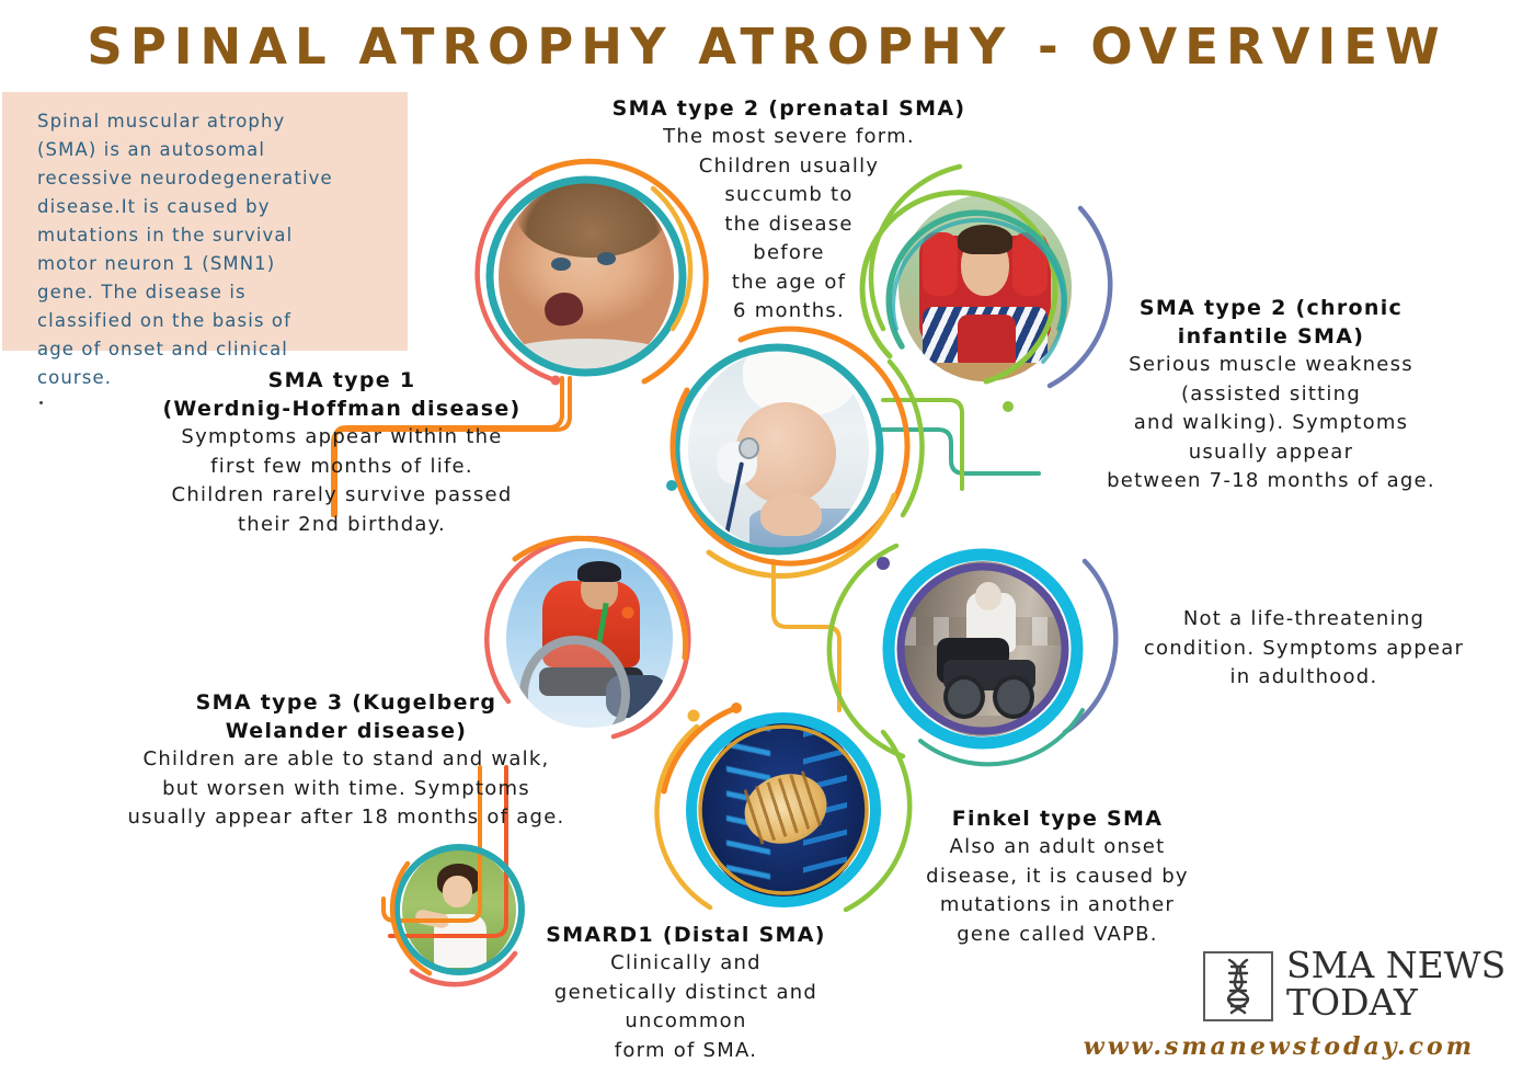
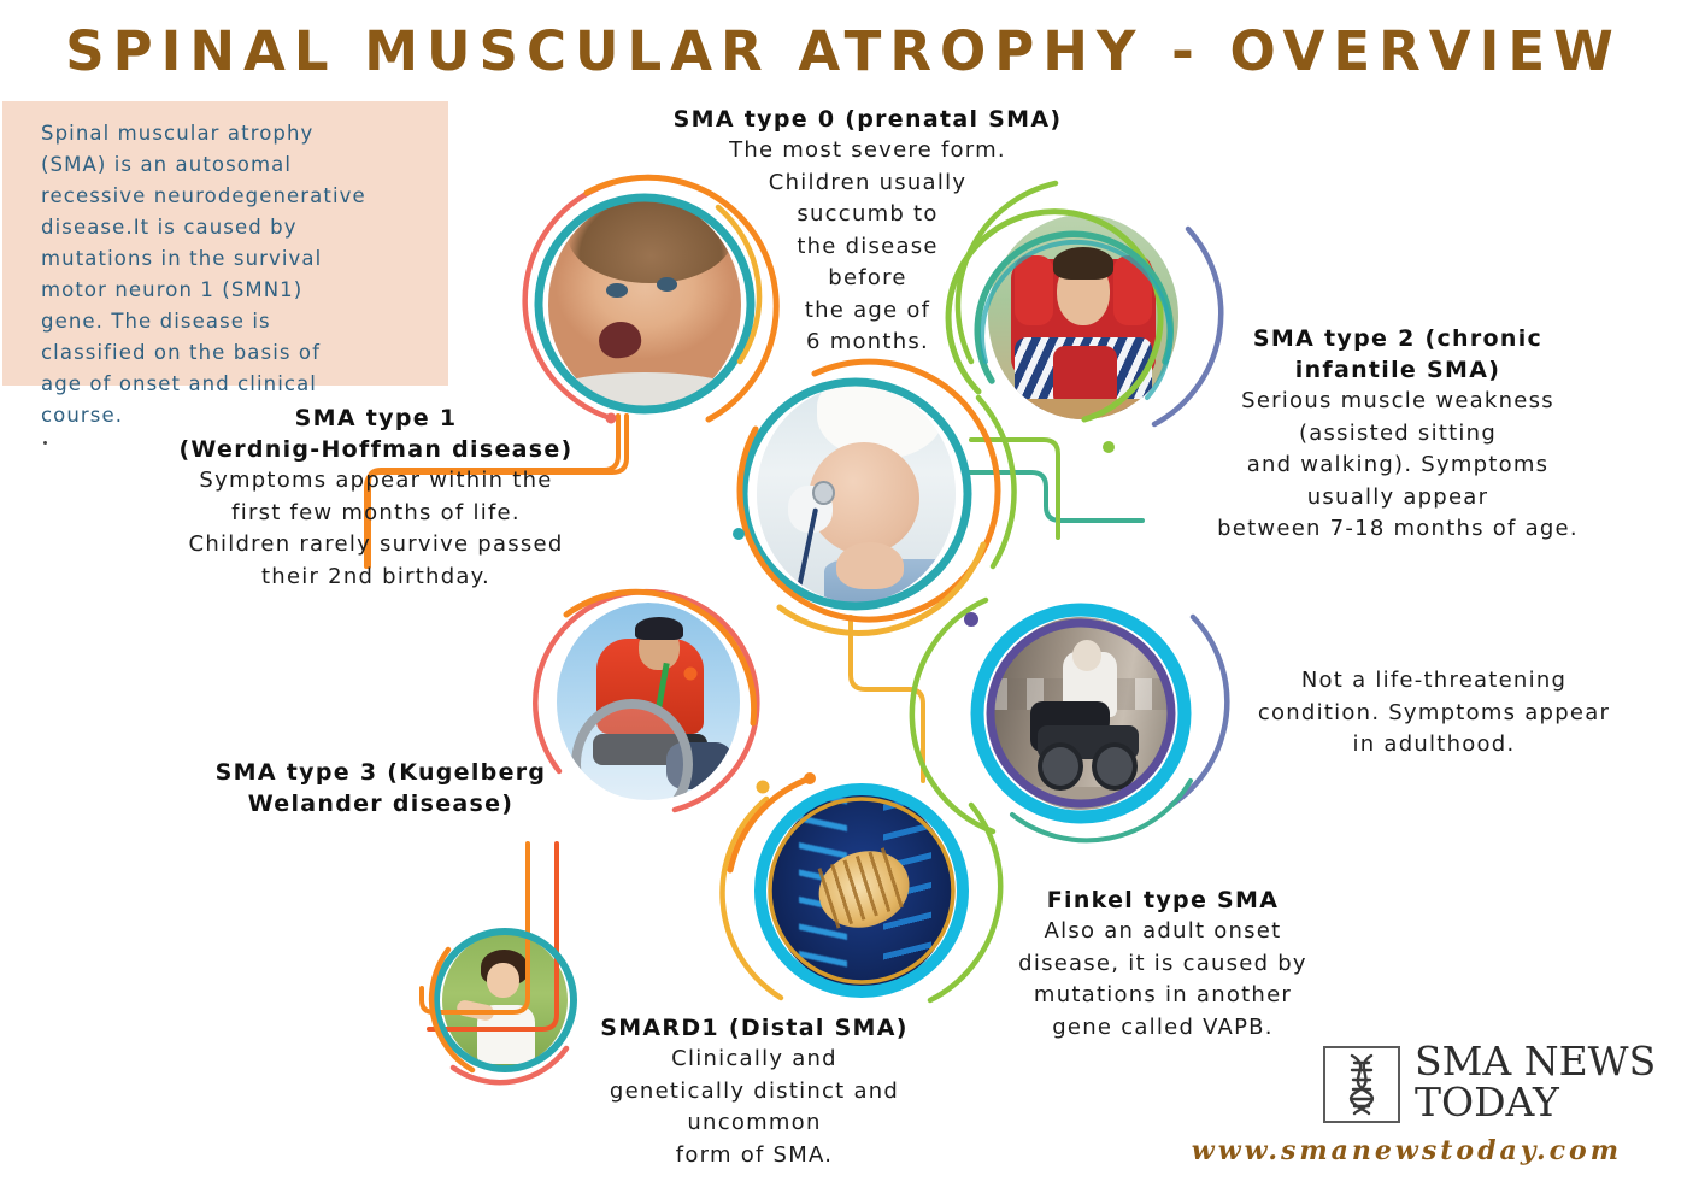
- SPINAL ATROPHY ATROPHY - OVERVIEW
+ SPINAL MUSCULAR ATROPHY - OVERVIEW
  Spinal muscular atrophy
  (SMA) is an autosomal
  recessive neurodegenerative
  disease.It is caused by
  mutations in the survival
  motor neuron 1 (SMN1)
  gene. The disease is
  classified on the basis of
  age of onset and clinical
  course.
- SMA type 2 (prenatal SMA)
+ SMA type 0 (prenatal SMA)
  The most severe form.
  Children usually
  succumb to
  the disease
  before
  the age of
  6 months.
  SMA type 2 (chronic
  infantile SMA)
  Serious muscle weakness
  (assisted sitting
  and walking). Symptoms
  usually appear
  between 7-18 months of age.
  SMA type 1
  (Werdnig-Hoffman disease)
  Symptoms appear within the
  first few months of life.
  Children rarely survive passed
  their 2nd birthday.
  Not a life-threatening
  condition. Symptoms appear
  in adulthood.
  SMA type 3 (Kugelberg
  Welander disease)
- Children are able to stand and walk,
- but worsen with time. Symptoms
- usually appear after 18 months of age.
  Finkel type SMA
  Also an adult onset
  disease, it is caused by
  mutations in another
  gene called VAPB.
  SMARD1 (Distal SMA)
  Clinically and
  genetically distinct and
  uncommon
  form of SMA.
  SMA NEWS
  TODAY
  www.smanewstoday.com
